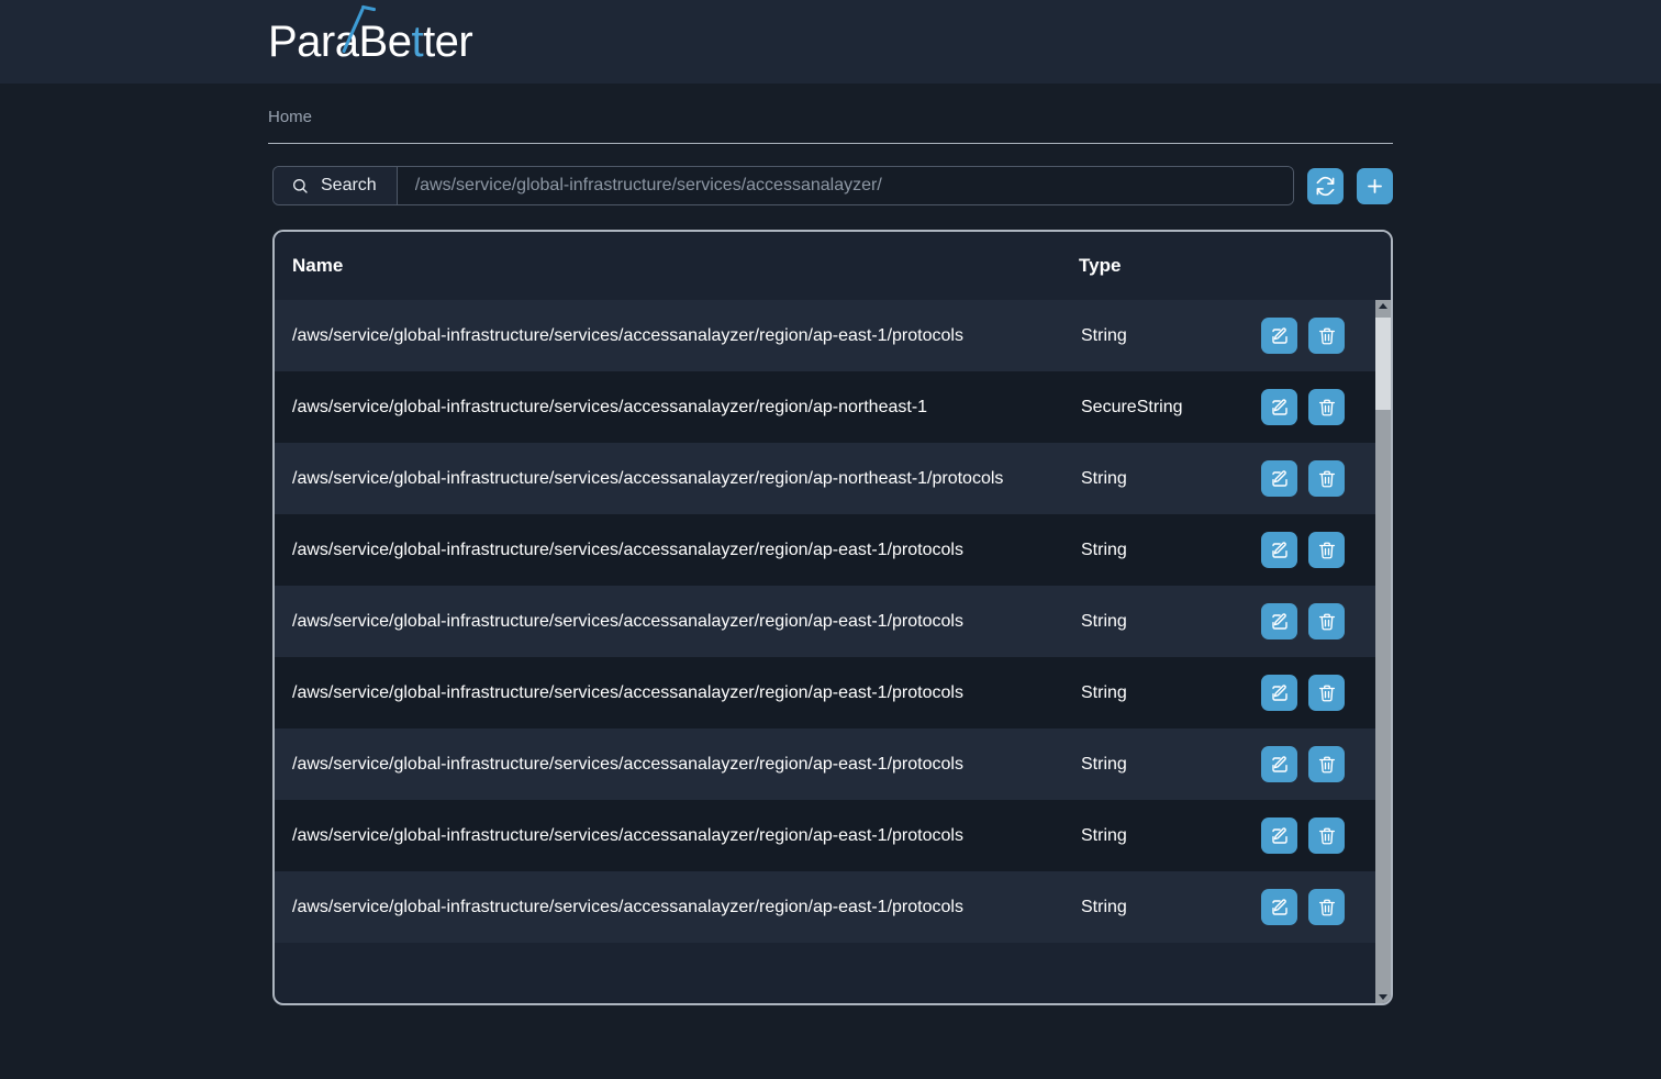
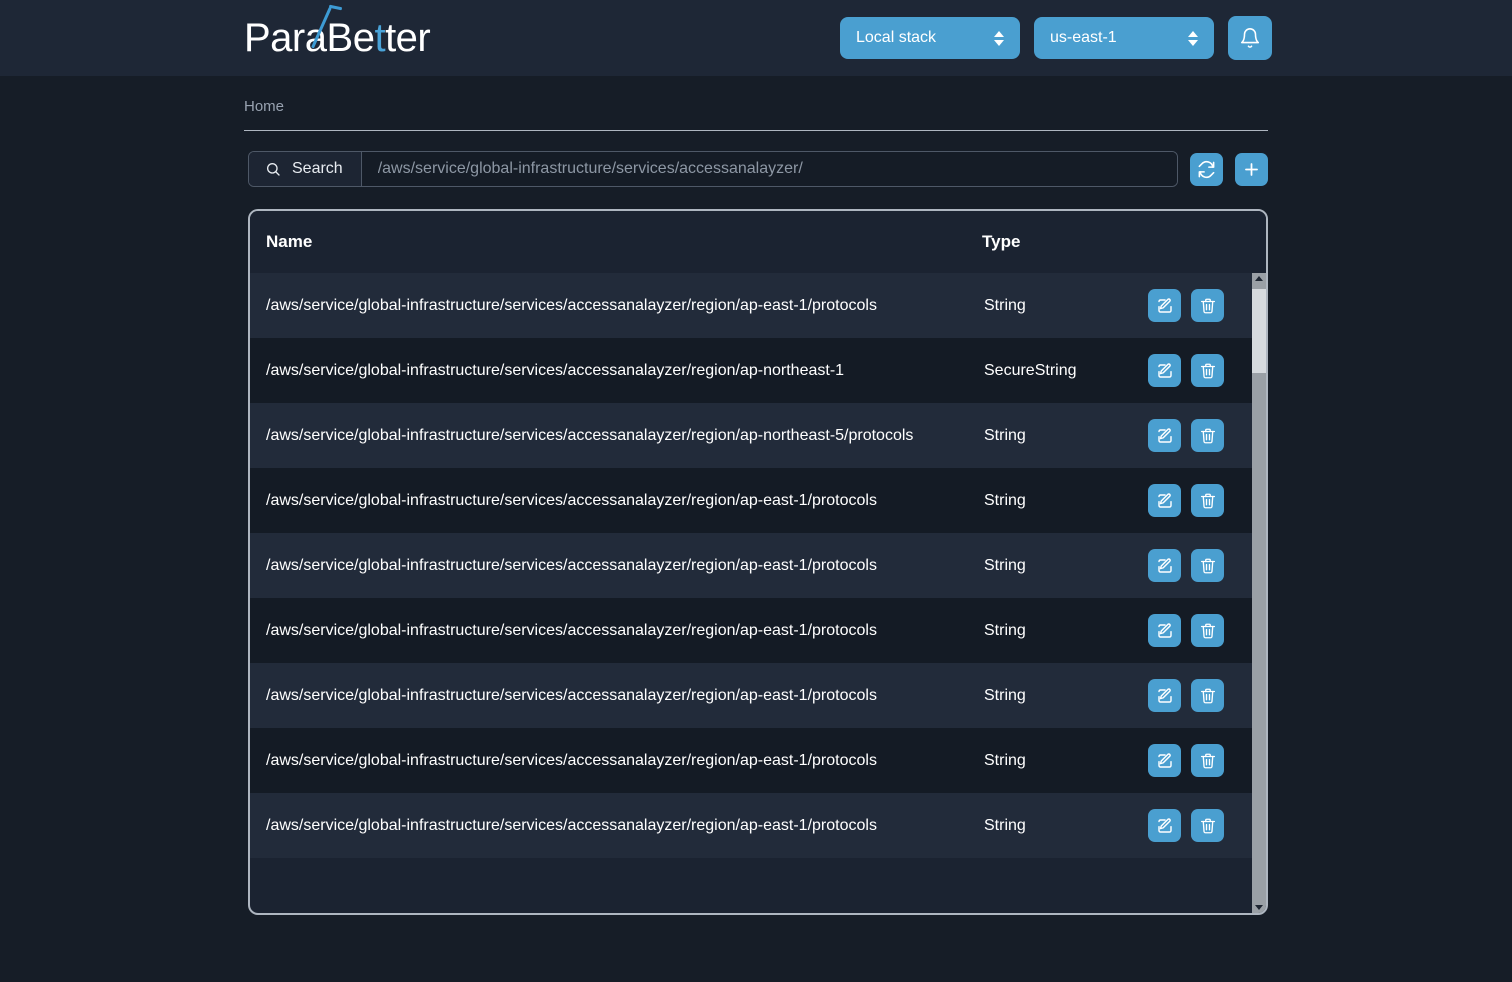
  Par Better
+ Local stack
+ us-east-1
  Home
  Search
  /aws/service/global-infrastructure/services/accessanalayzer/
  Name
  Type
  /aws/service/global-infrastructure/services/accessanalayzer/region/ap-east-1/protocols
  String
  /aws/service/global-infrastructure/services/accessanalayzer/region/ap-northeast-1
  SecureString
- /aws/service/global-infrastructure/services/accessanalayzer/region/ap-northeast-1/protocols
+ /aws/service/global-infrastructure/services/accessanalayzer/region/ap-northeast-5/protocols
  String
  /aws/service/global-infrastructure/services/accessanalayzer/region/ap-east-1/protocols
  String
  /aws/service/global-infrastructure/services/accessanalayzer/region/ap-east-1/protocols
  String
  /aws/service/global-infrastructure/services/accessanalayzer/region/ap-east-1/protocols
  String
  /aws/service/global-infrastructure/services/accessanalayzer/region/ap-east-1/protocols
  String
  /aws/service/global-infrastructure/services/accessanalayzer/region/ap-east-1/protocols
  String
  /aws/service/global-infrastructure/services/accessanalayzer/region/ap-east-1/protocols
  String
